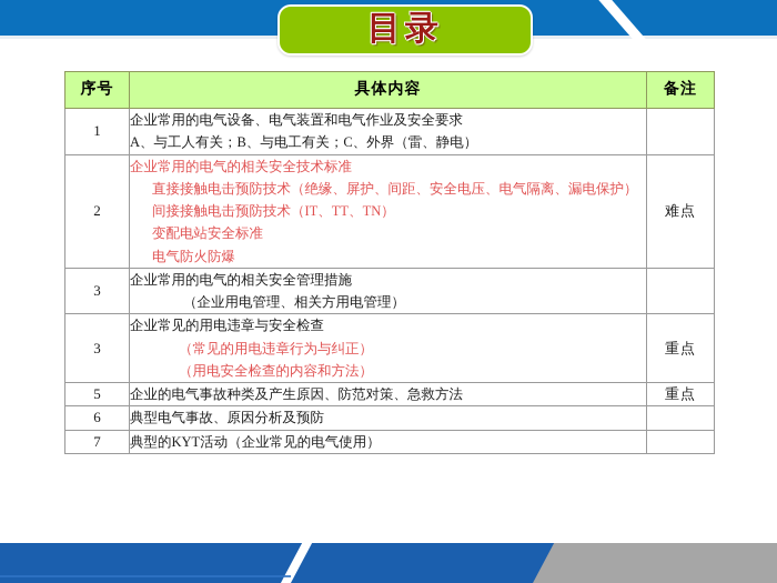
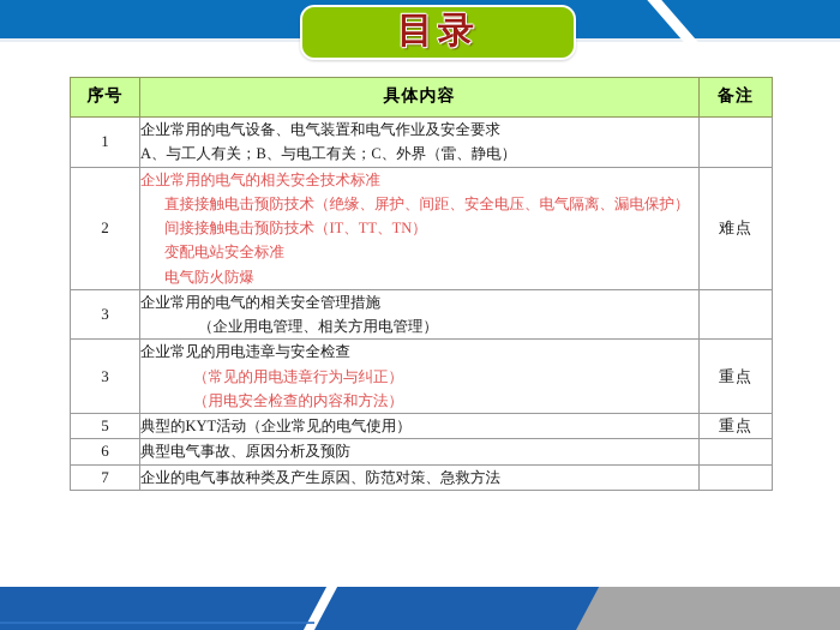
  目录
  序号	具体内容	备注
  1	企业常用的电气设备、电气装置和电气作业及安全要求A、与工人有关；B、与电工有关；C、外界（雷、静电）
  2	企业常用的电气的相关安全技术标准直接接触电击预防技术（绝缘、屏护、间距、安全电压、电气隔离、漏电保护）间接接触电击预防技术（IT、TT、TN）变配电站安全标准电气防火防爆	难点
  3	企业常用的电气的相关安全管理措施（企业用电管理、相关方用电管理）
  3	企业常见的用电违章与安全检查（常见的用电违章行为与纠正）（用电安全检查的内容和方法）	重点
- 5	企业的电气事故种类及产生原因、防范对策、急救方法	重点
+ 5	典型的KYT活动（企业常见的电气使用）	重点
  6	典型电气事故、原因分析及预防
- 7	典型的KYT活动（企业常见的电气使用）
+ 7	企业的电气事故种类及产生原因、防范对策、急救方法
